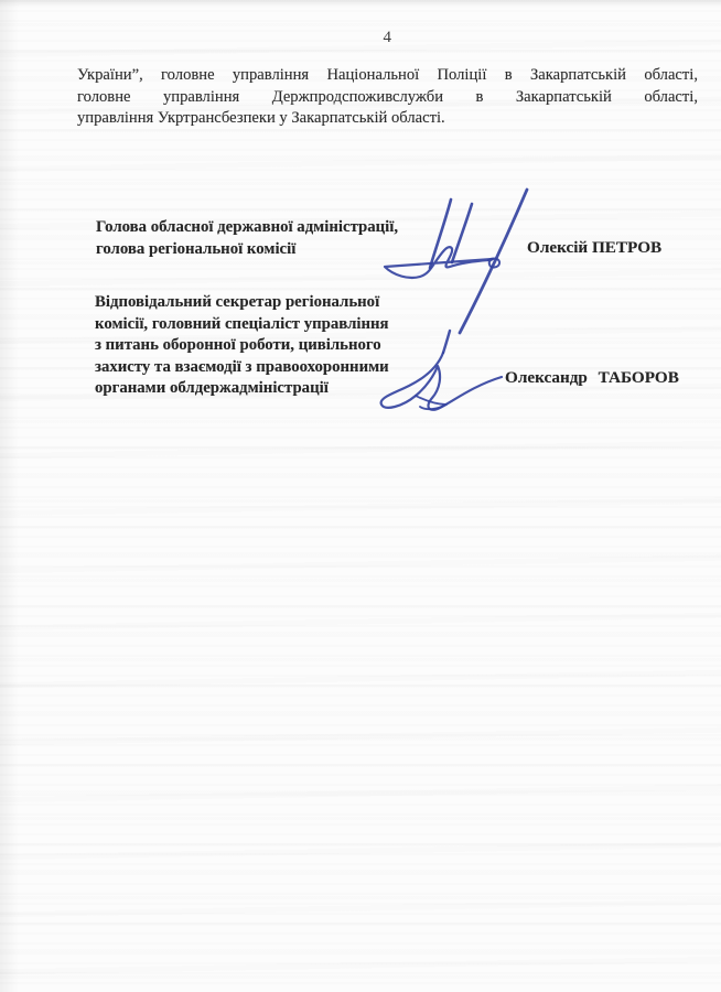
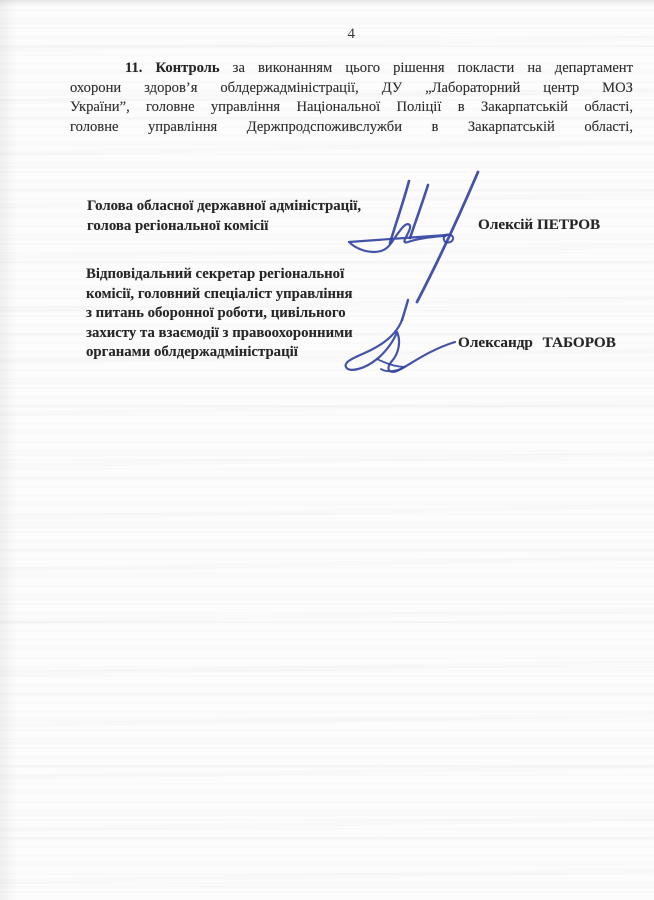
  4
+ 11. Контроль за виконанням цього рішення покласти на департамент
+ охорони здоров’я облдержадміністрації, ДУ „Лабораторний центр МОЗ
  України”, головне управління Національної Поліції в Закарпатській області,
  головне управління Держпродспоживслужби в Закарпатській області,
- управління Укртрансбезпеки у Закарпатській області.
  Голова обласної державної адміністрації,
  голова регіональної комісії
  Олексій ПЕТРОВ
  Відповідальний секретар регіональної
  комісії, головний спеціаліст управління
  з питань оборонної роботи, цивільного
  захисту та взаємодії з правоохоронними
  органами облдержадміністрації
  Олександр ТАБОРОВ
